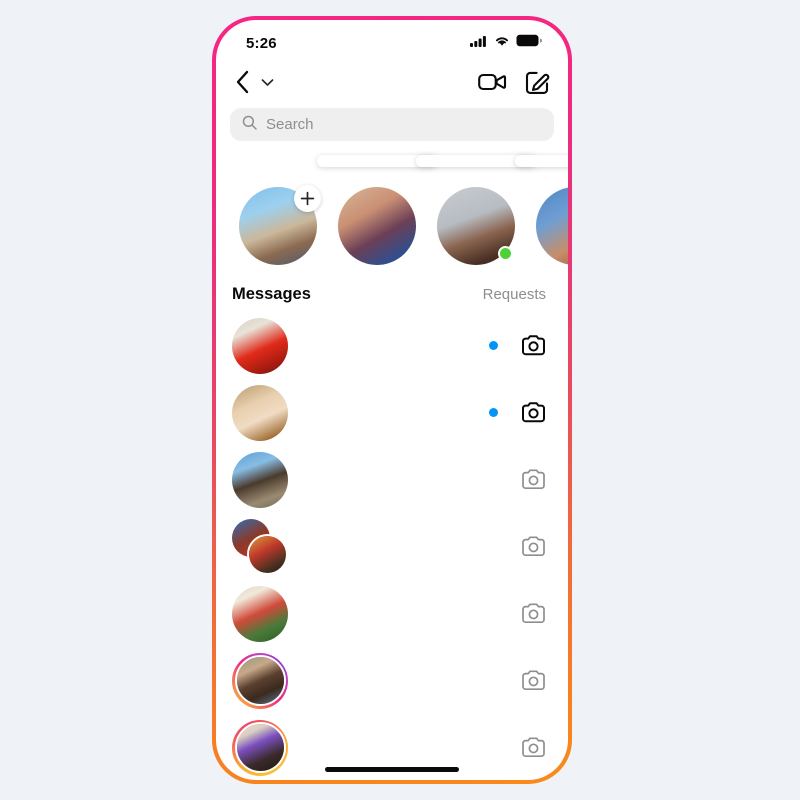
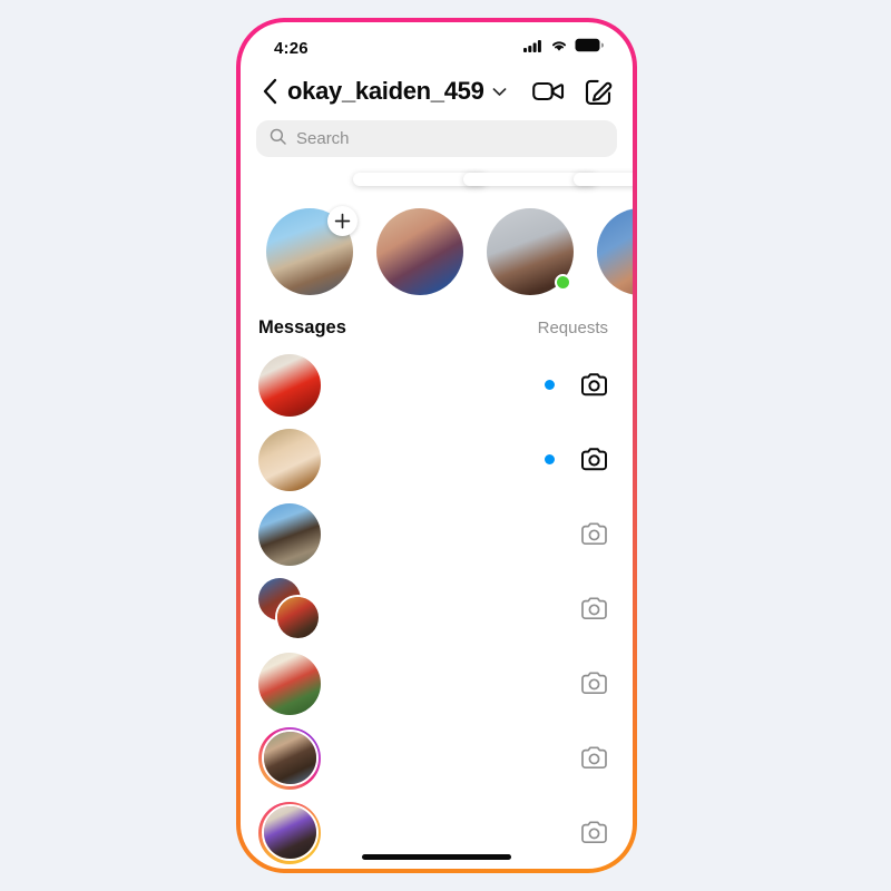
- 5:26
+ 4:26
+ okay_kaiden_459
  Search
  Messages
  Requests
